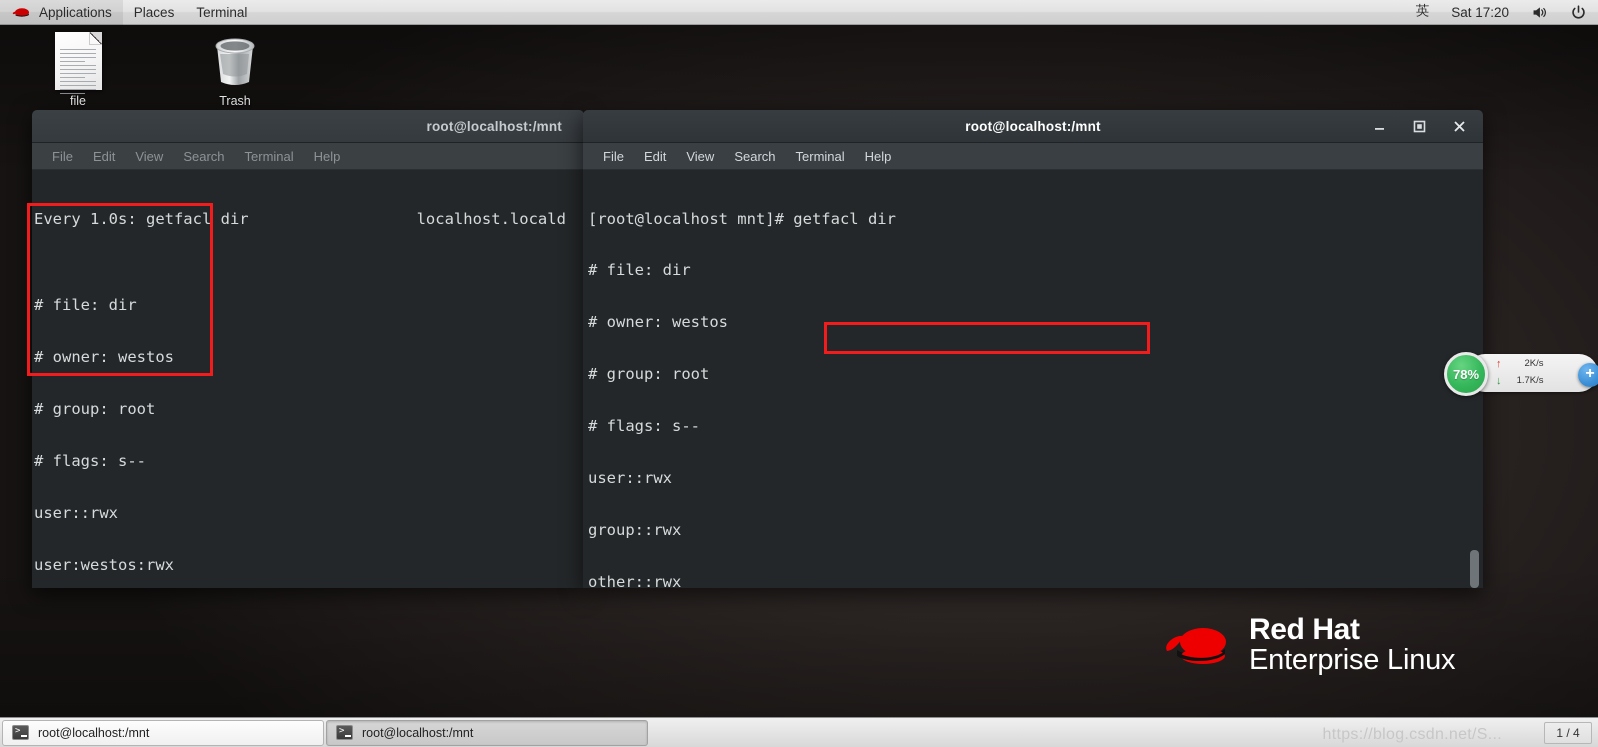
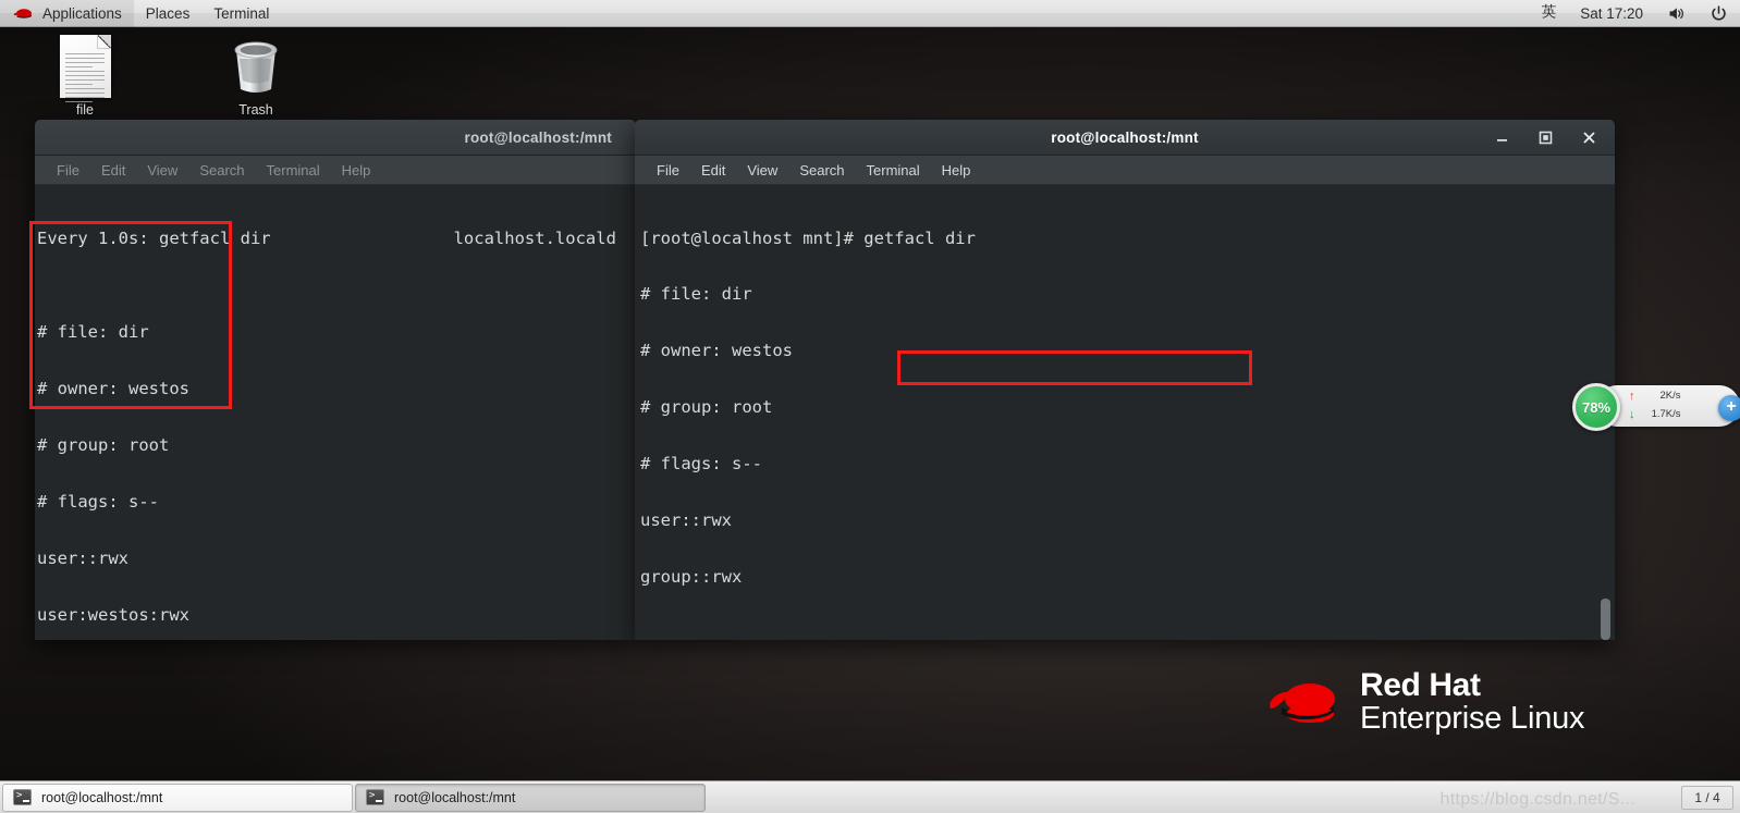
  Applications
  Places
  Terminal
  英
  Sat 17:20
  file
  Trash
  root@localhost:/mnt
  File
  Edit
  View
  Search
  Terminal
  Help
  Every 1.0s: getfacl dir localhost.locald
  # file: dir
  # owner: westos
  # group: root
  # flags: s--
  user::rwx
  user:westos:rwx
  root@localhost:/mnt
  File
  Edit
  View
  Search
  Terminal
  Help
  [root@localhost mnt]# getfacl dir
  # file: dir
  # owner: westos
  # group: root
  # flags: s--
  user::rwx
  group::rwx
- other::rwx
  Red Hat
  Enterprise Linux
  ↑
  2K/s
  ↓
  1.7K/s
  +
  78%
  root@localhost:/mnt
  root@localhost:/mnt
  1 / 4
  https://blog.csdn.net/S...
